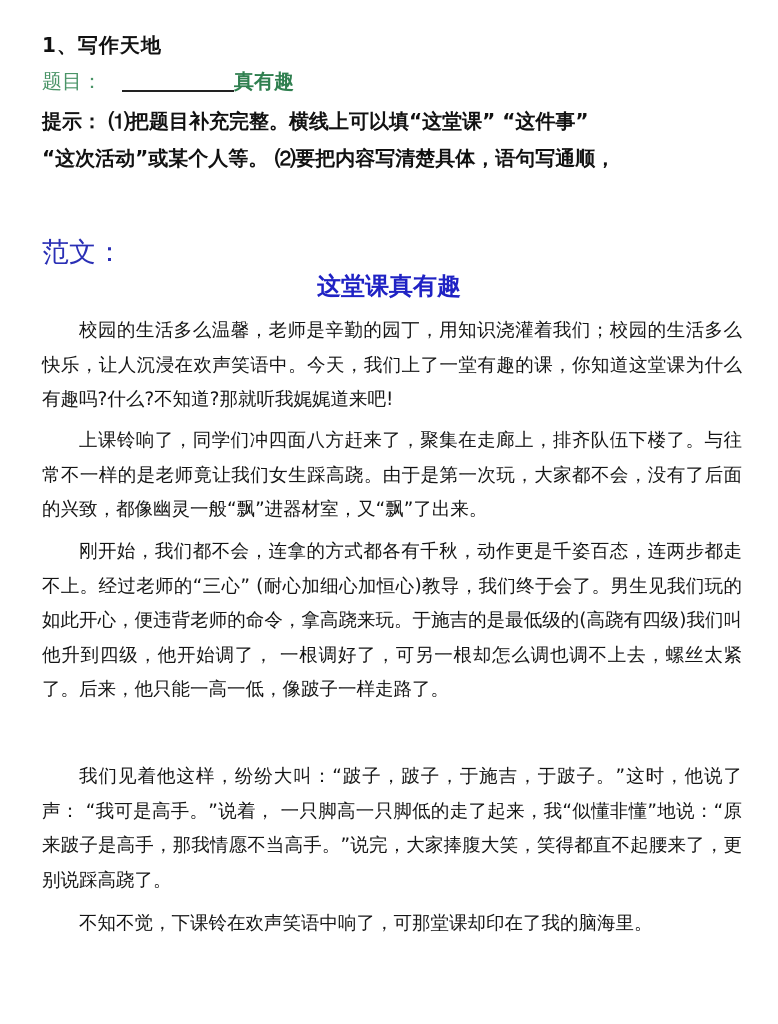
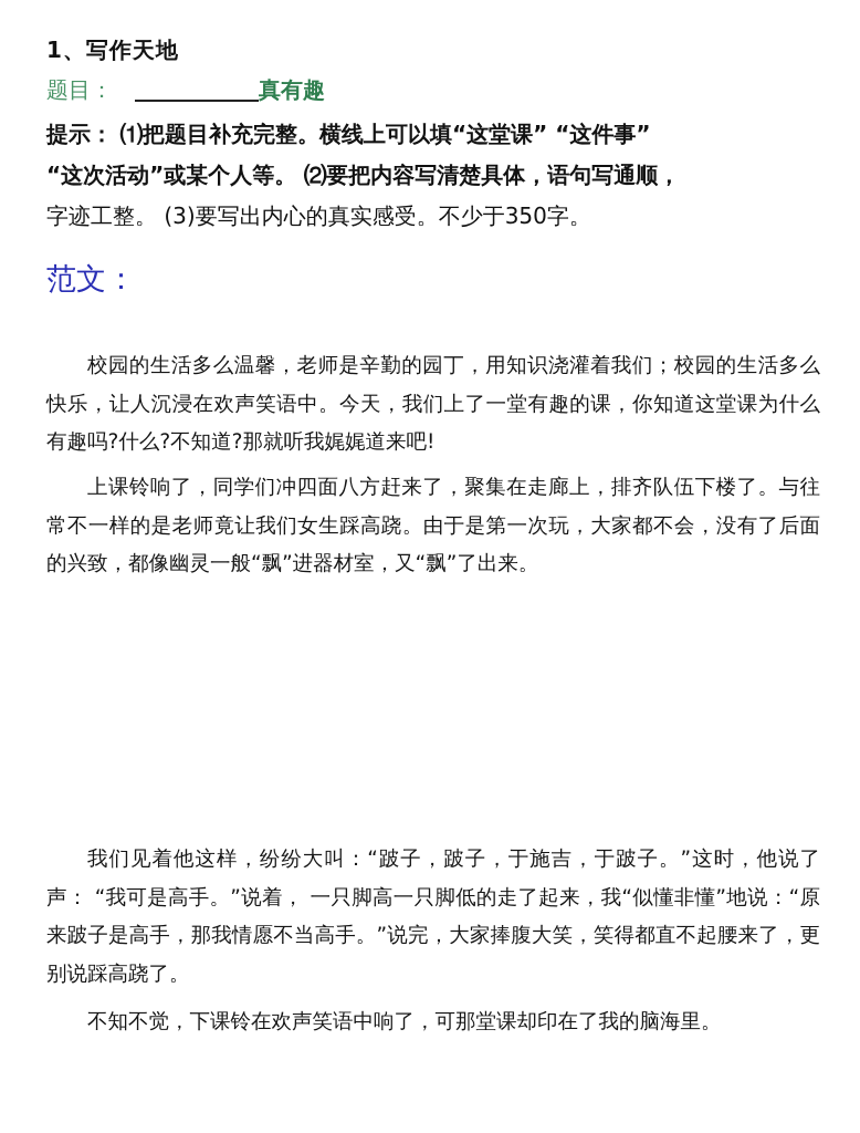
  1、写作天地
  题目：
  真有趣
  提示： ⑴把题目补充完整。横线上可以填“这堂课” “这件事”
  “这次活动”或某个人等。 ⑵要把内容写清楚具体，语句写通顺，
+ 字迹工整。 (3)要写出内心的真实感受。不少于350字。
  范文：
- 这堂课真有趣
  校园的生活多么温馨，老师是辛勤的园丁，用知识浇灌着我们；校园的生活多么快乐，让人沉浸在欢声笑语中。今天，我们上了一堂有趣的课，你知道这堂课为什么有趣吗?什么?不知道?那就听我娓娓道来吧!
  上课铃响了，同学们冲四面八方赶来了，聚集在走廊上，排齐队伍下楼了。与往常不一样的是老师竟让我们女生踩高跷。由于是第一次玩，大家都不会，没有了后面的兴致，都像幽灵一般“飘”进器材室，又“飘”了出来。
- 刚开始，我们都不会，连拿的方式都各有千秋，动作更是千姿百态，连两步都走不上。经过老师的“三心” (耐心加细心加恒心)教导，我们终于会了。男生见我们玩的如此开心，便违背老师的命令，拿高跷来玩。于施吉的是最低级的(高跷有四级)我们叫他升到四级，他开始调了， 一根调好了，可另一根却怎么调也调不上去，螺丝太紧了。后来，他只能一高一低，像跛子一样走路了。
  我们见着他这样，纷纷大叫：“跛子，跛子，于施吉，于跛子。”这时，他说了声： “我可是高手。”说着， 一只脚高一只脚低的走了起来，我“似懂非懂”地说：“原来跛子是高手，那我情愿不当高手。”说完，大家捧腹大笑，笑得都直不起腰来了，更别说踩高跷了。
  不知不觉，下课铃在欢声笑语中响了，可那堂课却印在了我的脑海里。
